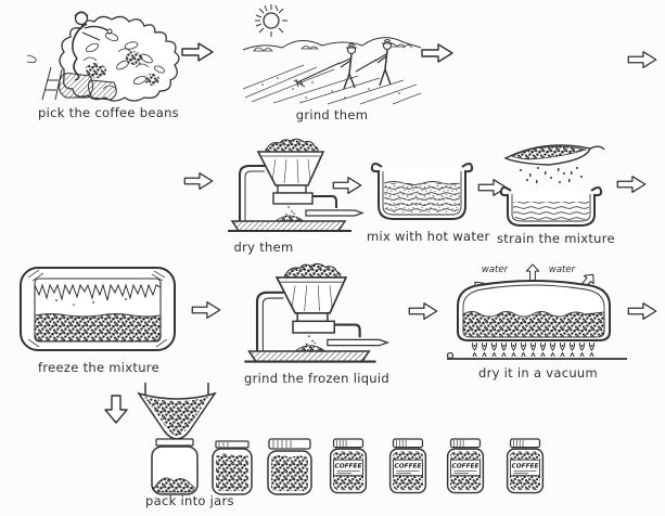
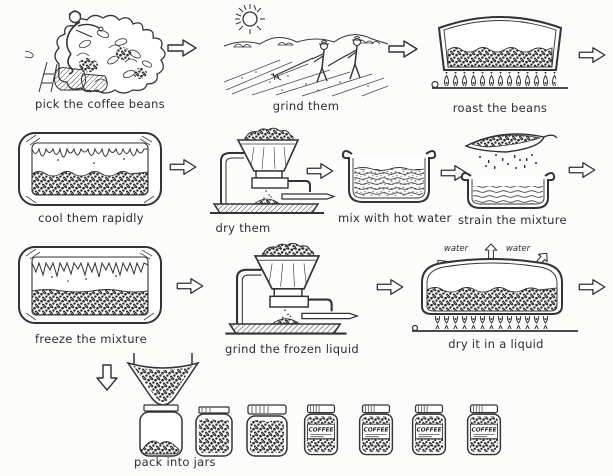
  pick the coffee beans
  grind them
+ roast the beans
+ cool them rapidly
  dry them
  mix with hot water
  strain the mixture
  freeze the mixture
  grind the frozen liquid
  water
  water
- dry it in a vacuum
+ dry it in a liquid
  pack into jars
